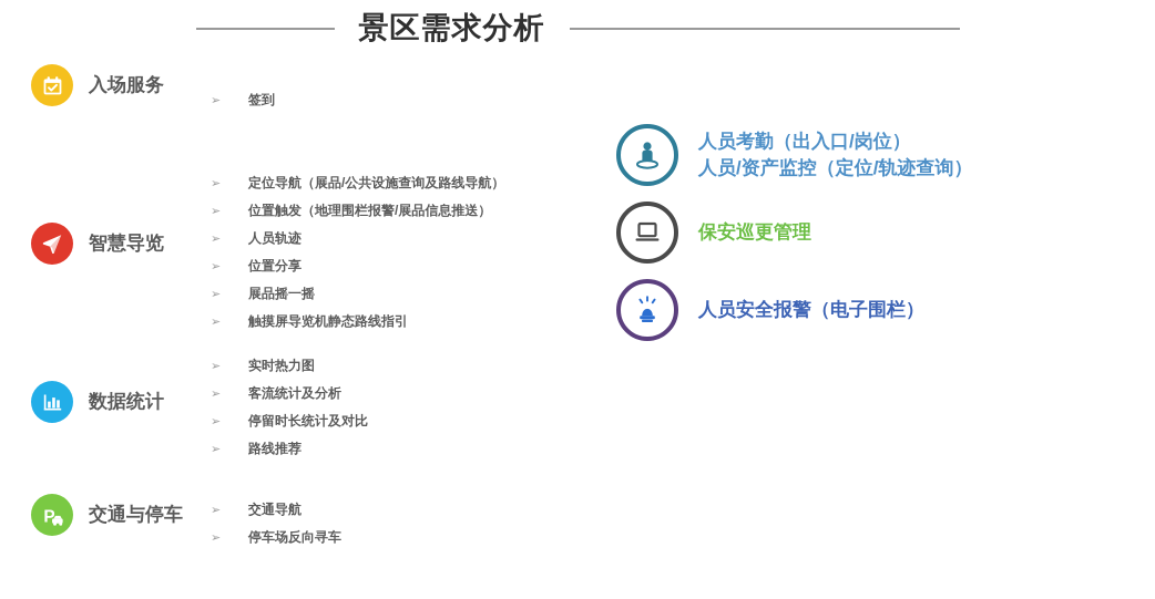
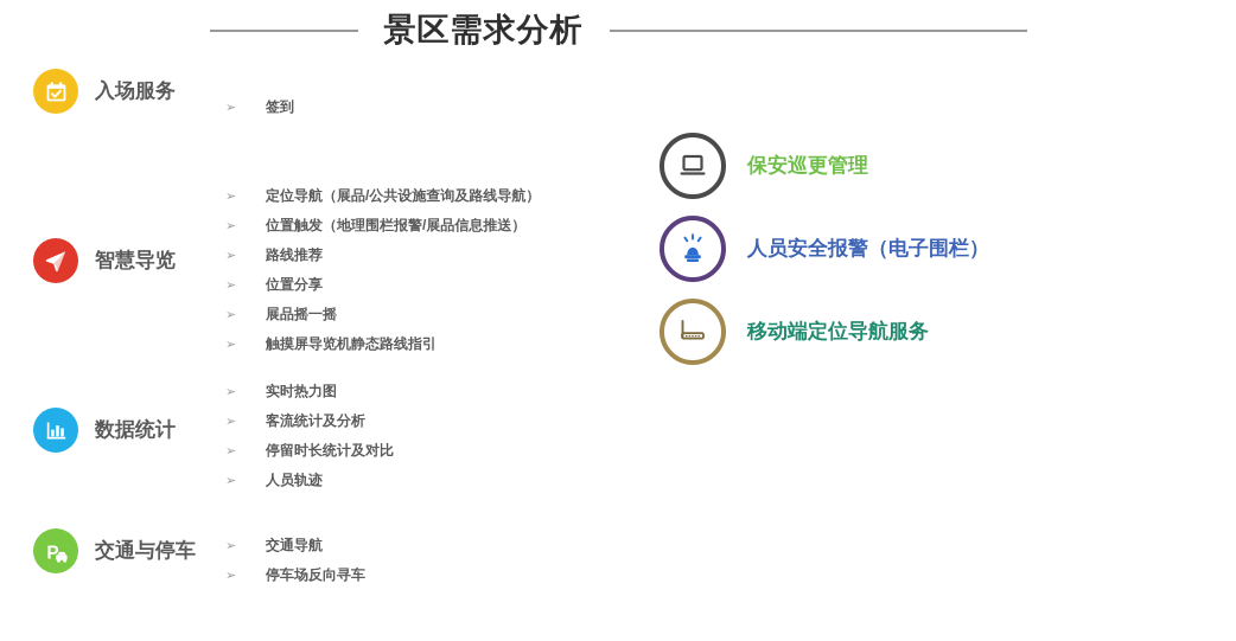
  景区需求分析
  入场服务
  ➢
  签到
  智慧导览
  ➢
  定位导航（展品/公共设施查询及路线导航）
  ➢
  位置触发（地理围栏报警/展品信息推送）
  ➢
- 人员轨迹
+ 路线推荐
  ➢
  位置分享
  ➢
  展品摇一摇
  ➢
  触摸屏导览机静态路线指引
  数据统计
  ➢
  实时热力图
  ➢
  客流统计及分析
  ➢
  停留时长统计及对比
  ➢
- 路线推荐
+ 人员轨迹
  P
  交通与停车
  ➢
  交通导航
  ➢
  停车场反向寻车
- 人员考勤（出入口/岗位）
- 人员/资产监控（定位/轨迹查询）
  保安巡更管理
  人员安全报警（电子围栏）
+ 移动端定位导航服务
